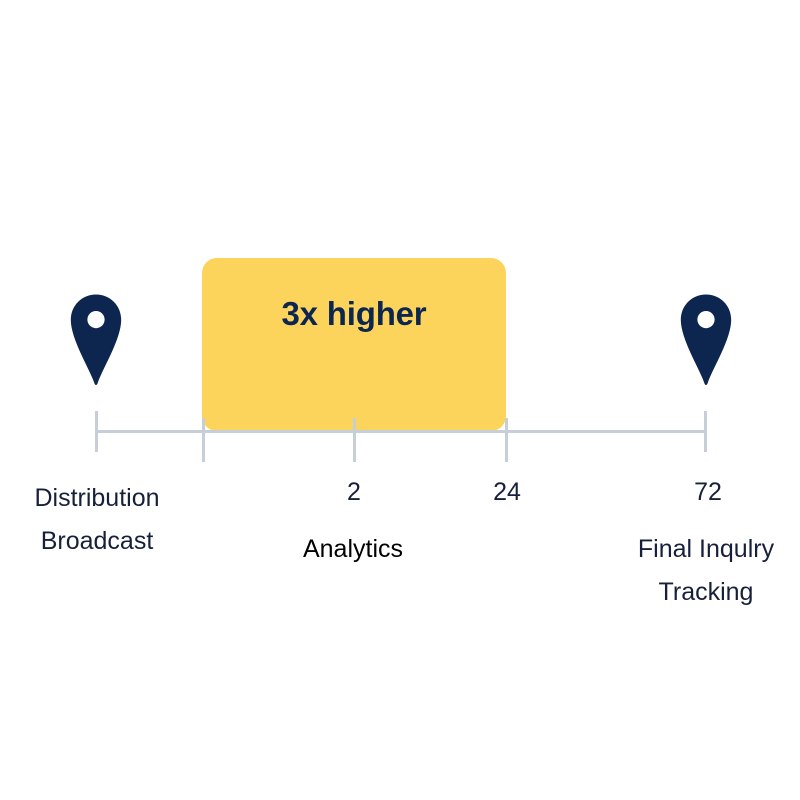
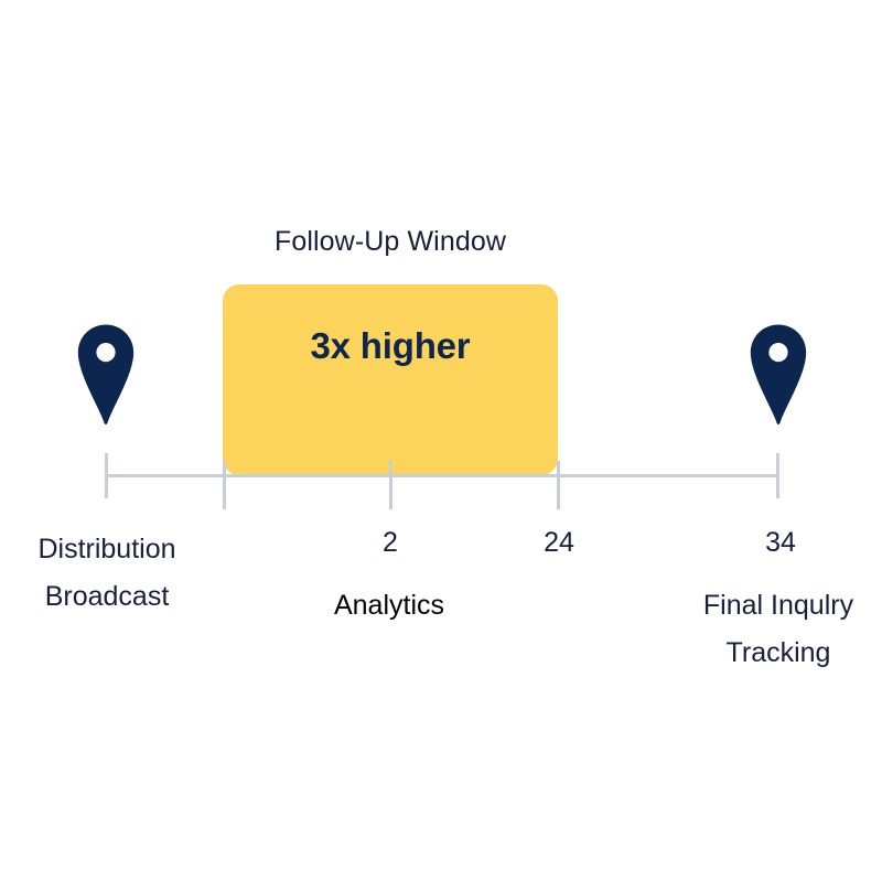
+ Follow-Up Window
  3x higher
  2
  24
- 72
+ 34
  Distribution
  Broadcast
  Analytics
  Final Inqulry
  Tracking
